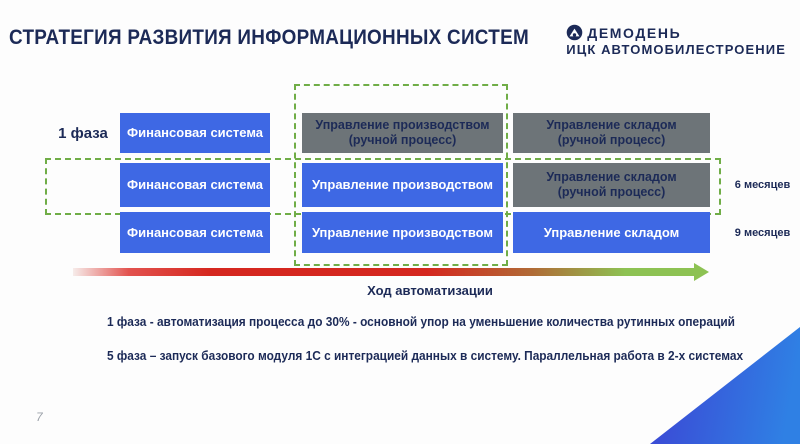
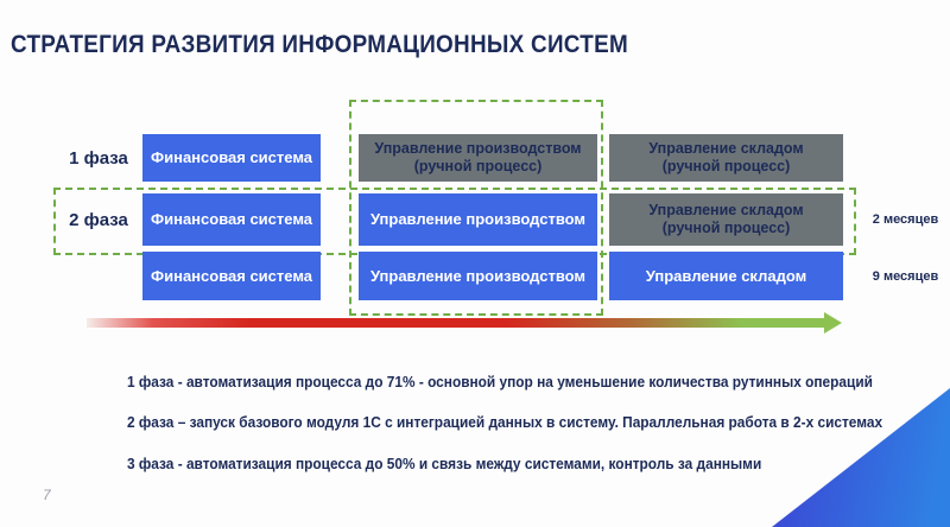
  СТРАТЕГИЯ РАЗВИТИЯ ИНФОРМАЦИОННЫХ СИСТЕМ
- ДЕМОДЕНЬ
- ИЦК АВТОМОБИЛЕСТРОЕНИЕ
  1 фаза
  Финансовая система
  Управление производством
  (ручной процесс)
  Управление складом
  (ручной процесс)
+ 2 фаза
  Финансовая система
  Управление производством
  Управление складом
  (ручной процесс)
- 6 месяцев
+ 2 месяцев
  Финансовая система
  Управление производством
  Управление складом
  9 месяцев
- Ход автоматизации
- 1 фаза - автоматизация процесса до 30% - основной упор на уменьшение количества рутинных операций
+ 1 фаза - автоматизация процесса до 71% - основной упор на уменьшение количества рутинных операций
- 5 фаза – запуск базового модуля 1С с интеграцией данных в систему. Параллельная работа в 2-х системах
+ 2 фаза – запуск базового модуля 1С с интеграцией данных в систему. Параллельная работа в 2-х системах
+ 3 фаза - автоматизация процесса до 50% и связь между системами, контроль за данными
  7
